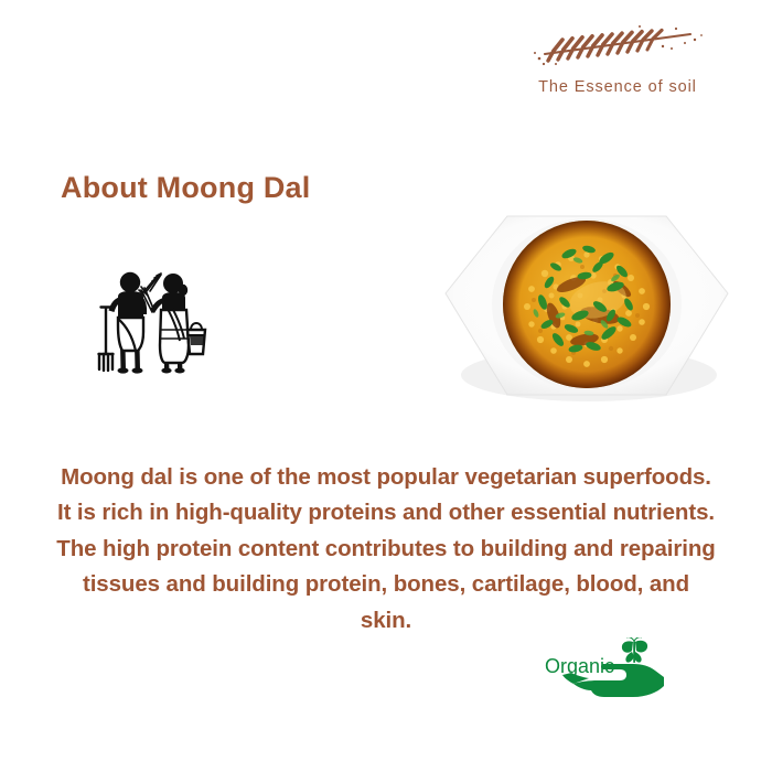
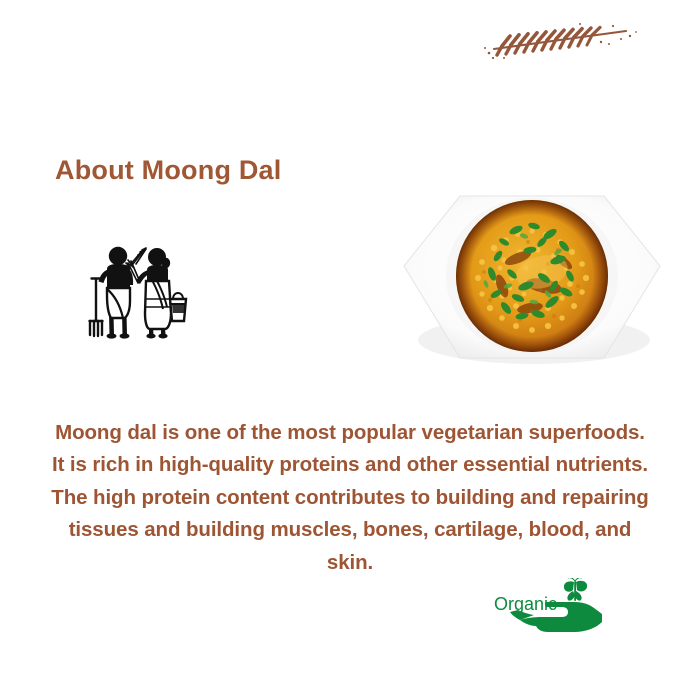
- The Essence of soil
  About Moong Dal
- Moong dal is one of the most popular vegetarian superfoods. It is rich in high-quality proteins and other essential nutrients. The high protein content contributes to building and repairing tissues and building protein, bones, cartilage, blood, and skin.
+ Moong dal is one of the most popular vegetarian superfoods. It is rich in high-quality proteins and other essential nutrients. The high protein content contributes to building and repairing tissues and building muscles, bones, cartilage, blood, and skin.
  Organic
